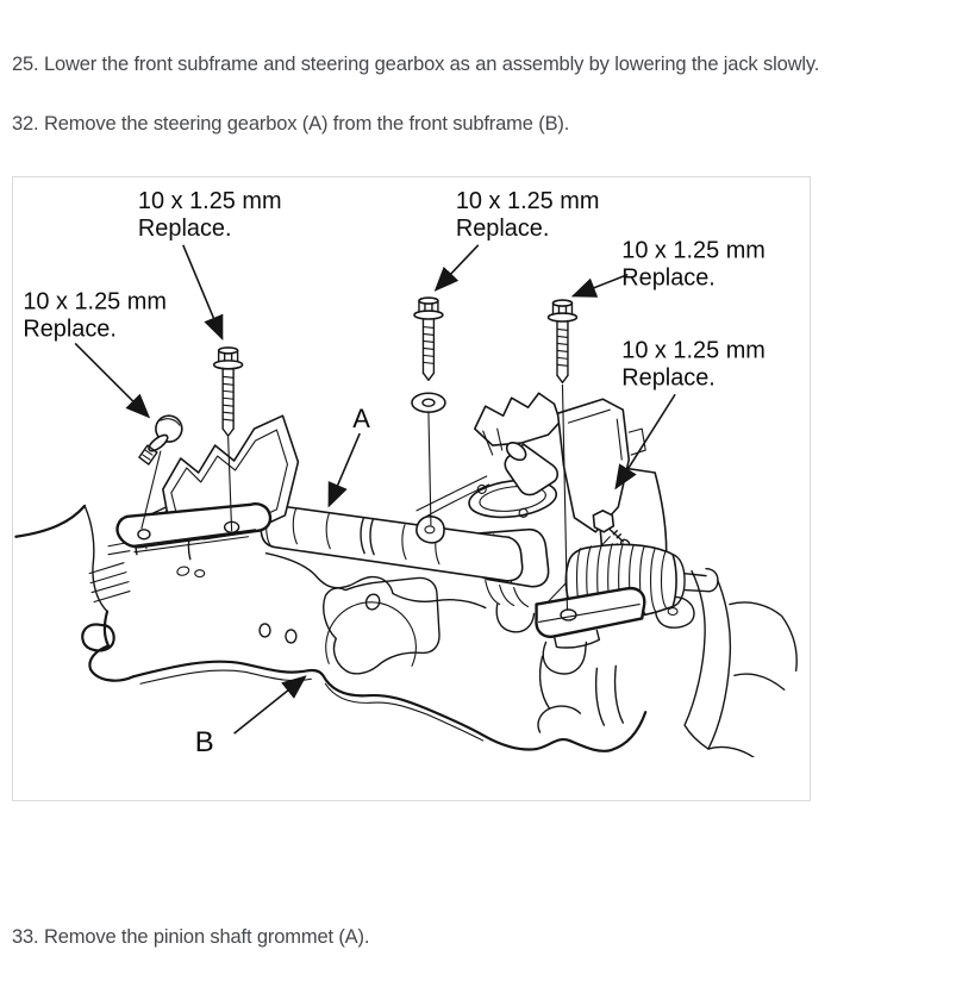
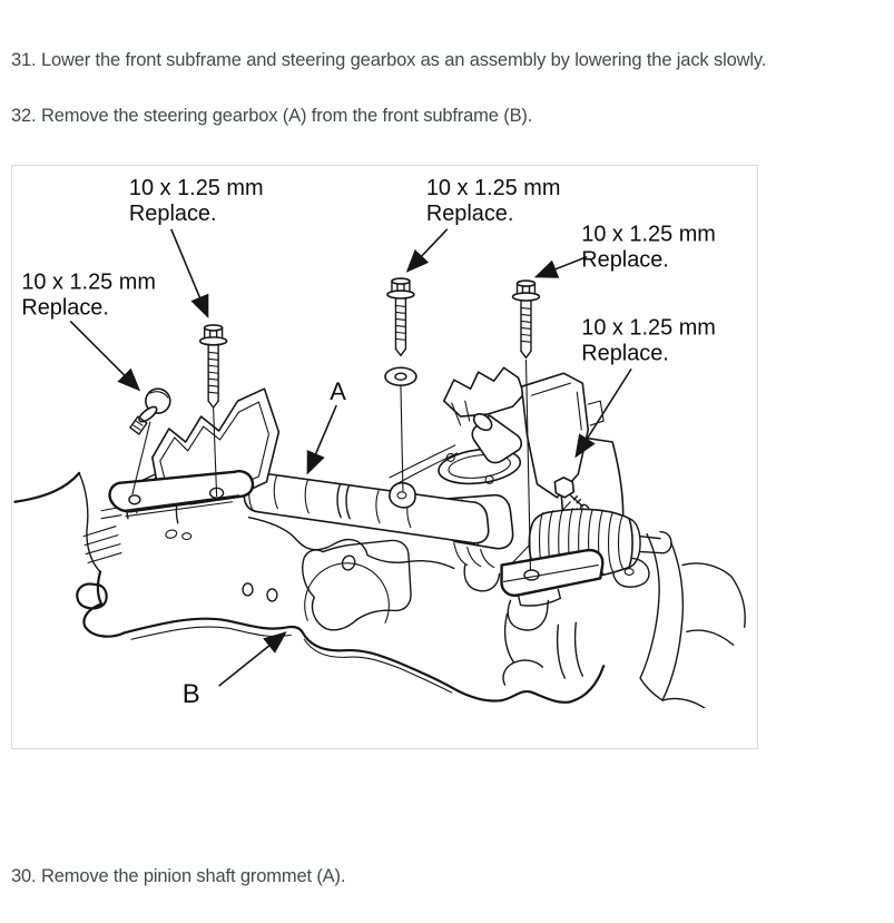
- 25. Lower the front subframe and steering gearbox as an assembly by lowering the jack slowly.
+ 31. Lower the front subframe and steering gearbox as an assembly by lowering the jack slowly.
  32. Remove the steering gearbox (A) from the front subframe (B).
  10 x 1.25 mm
  Replace.
  10 x 1.25 mm
  Replace.
  10 x 1.25 mm
  Replace.
  10 x 1.25 mm
  Replace.
  10 x 1.25 mm
  Replace.
  A
  B
- 33. Remove the pinion shaft grommet (A).
+ 30. Remove the pinion shaft grommet (A).
